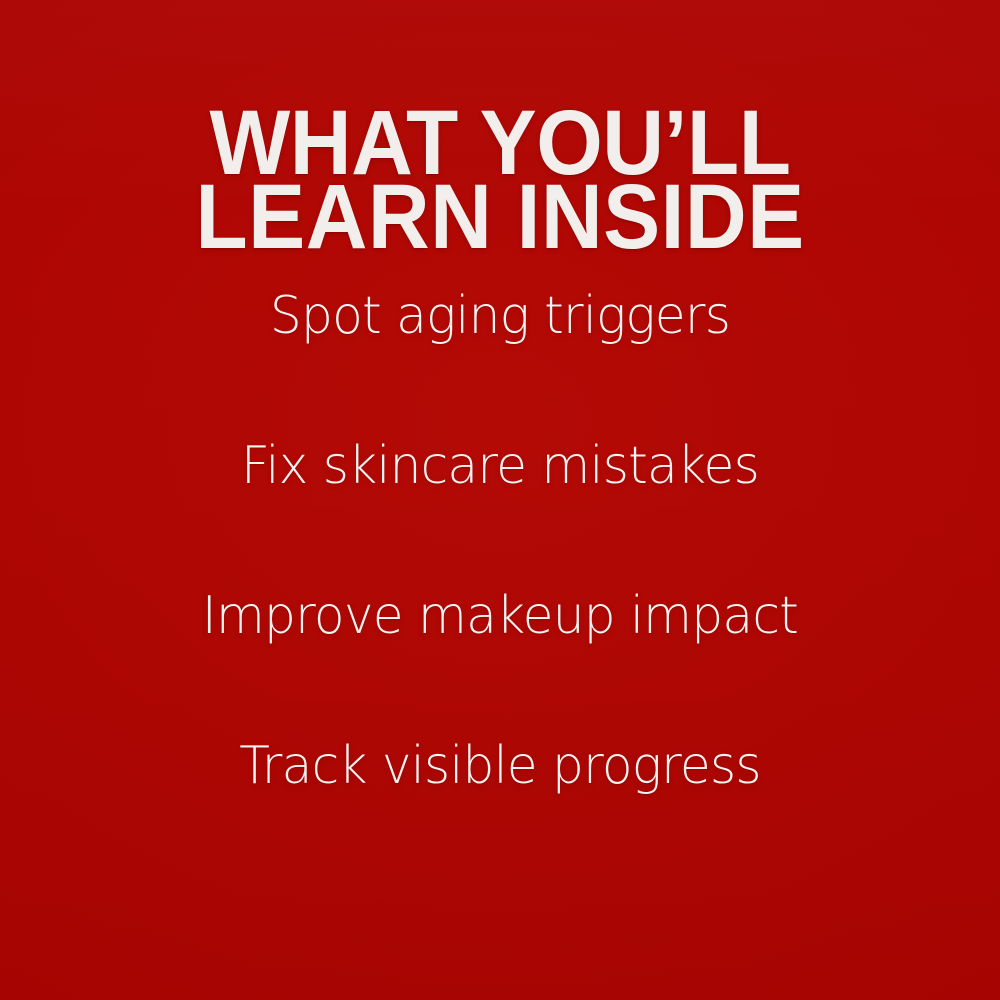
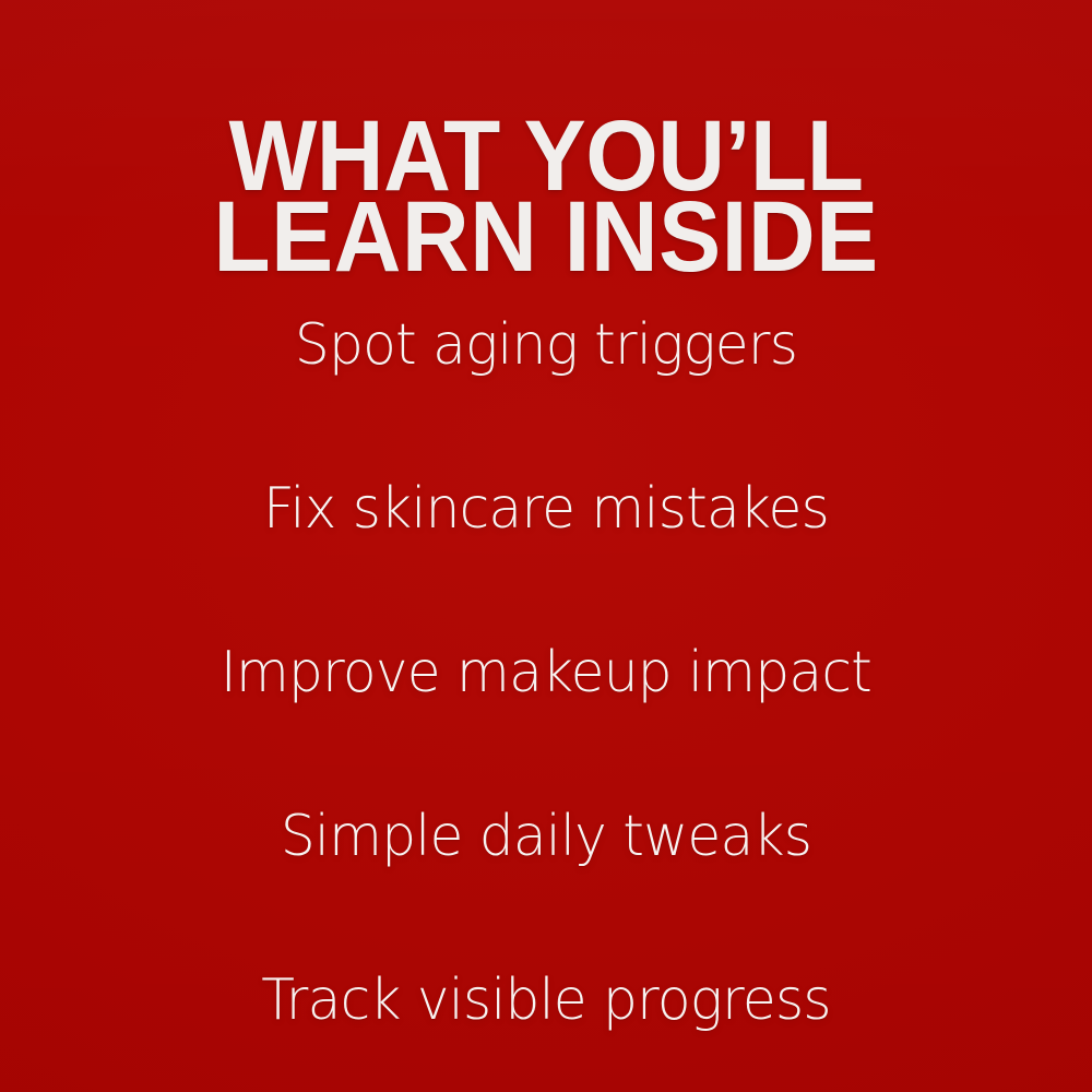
  WHAT YOU’LL
  LEARN INSIDE
  Spot aging triggers
  Fix skincare mistakes
  Improve makeup impact
+ Simple daily tweaks
  Track visible progress
